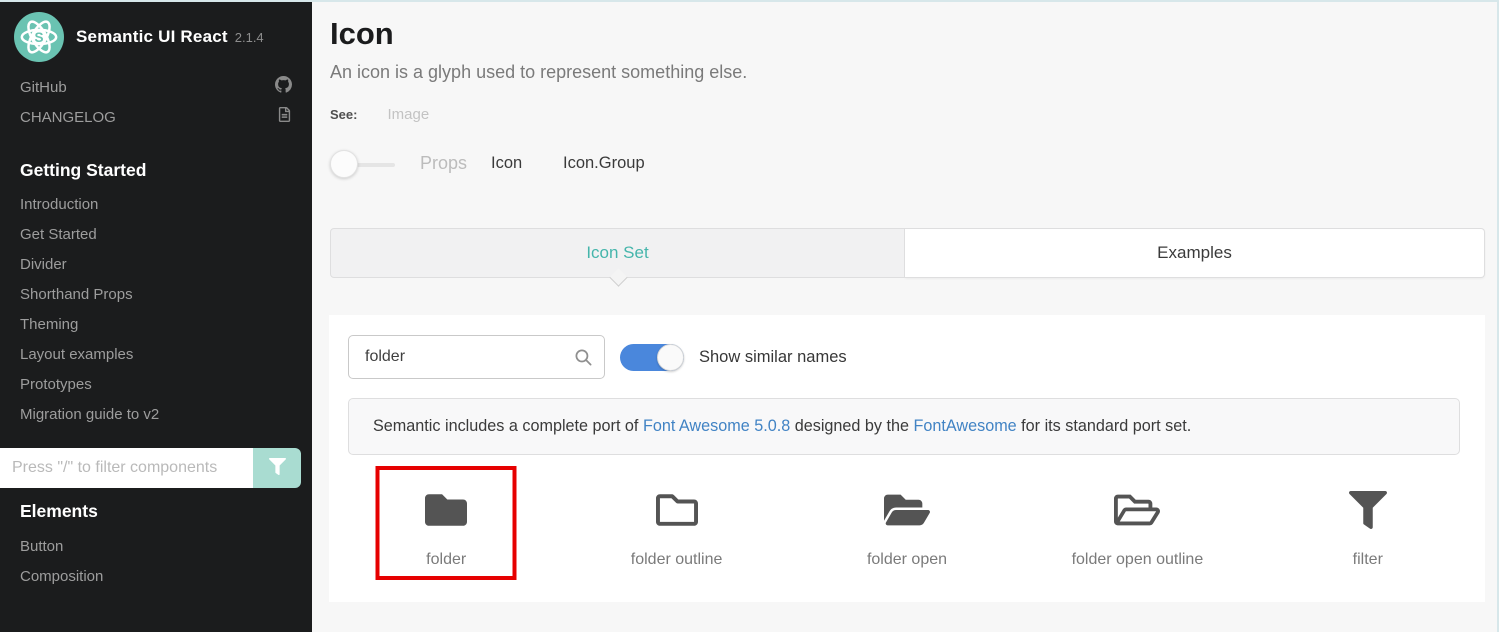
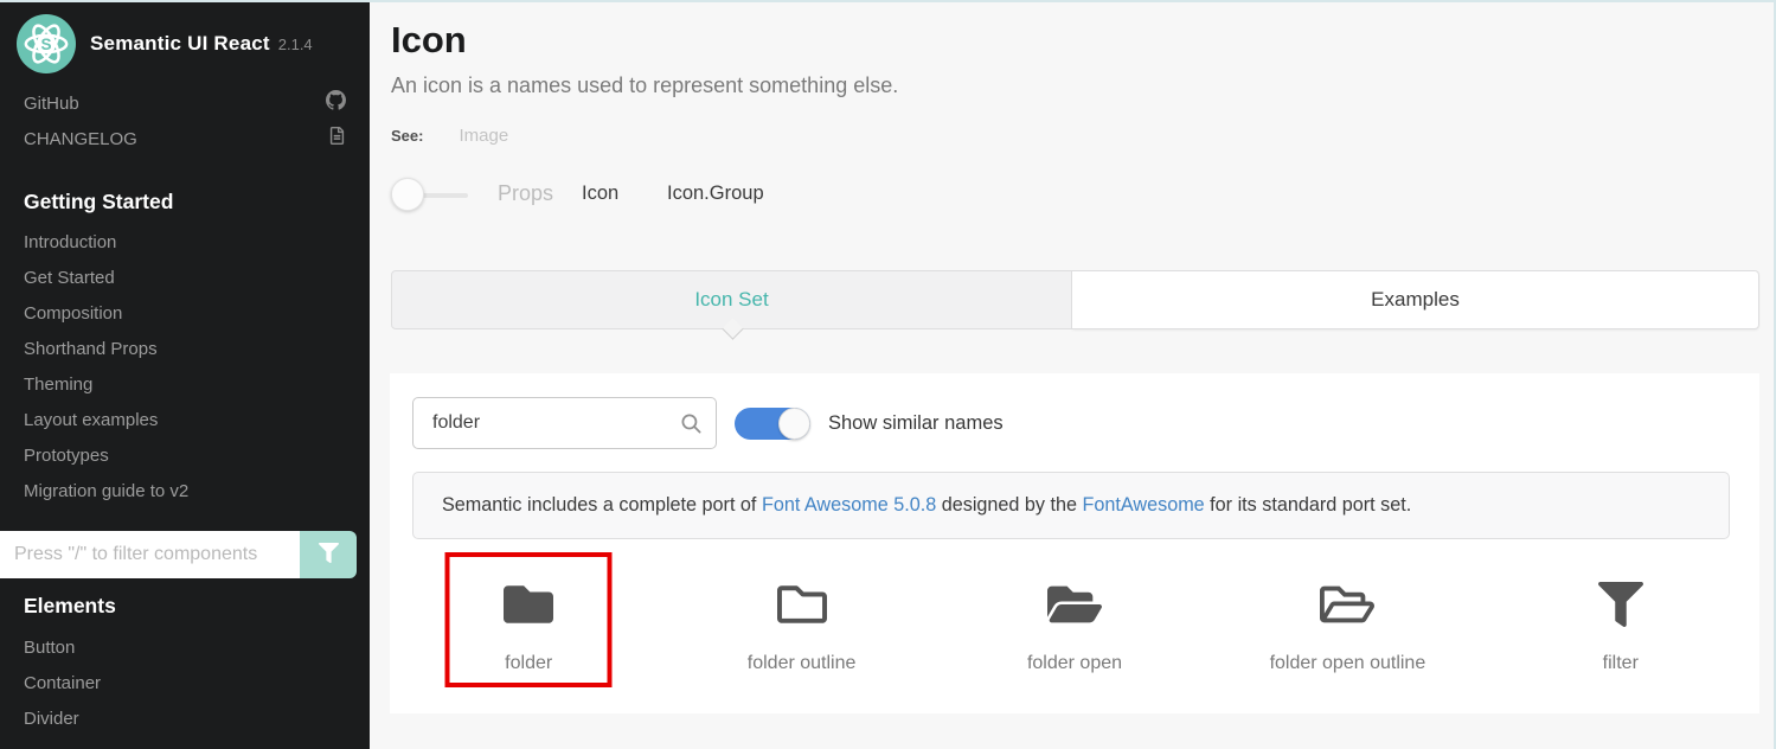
  S
  Semantic UI React
  2.1.4
  GitHub
  CHANGELOG
  Getting Started
  Introduction
  Get Started
- Divider
+ Composition
  Shorthand Props
  Theming
  Layout examples
  Prototypes
  Migration guide to v2
  Press "/" to filter components
  Elements
  Button
+ Container
- Composition
+ Divider
  Icon
- An icon is a glyph used to represent something else.
+ An icon is a names used to represent something else.
  See:
  Image
  Props
  Icon
  Icon.Group
  Icon Set
  Examples
  folder
  Show similar names
  Semantic includes a complete port of Font Awesome 5.0.8 designed by the FontAwesome for its standard port set.
  folder
  folder outline
  folder open
  folder open outline
  filter
